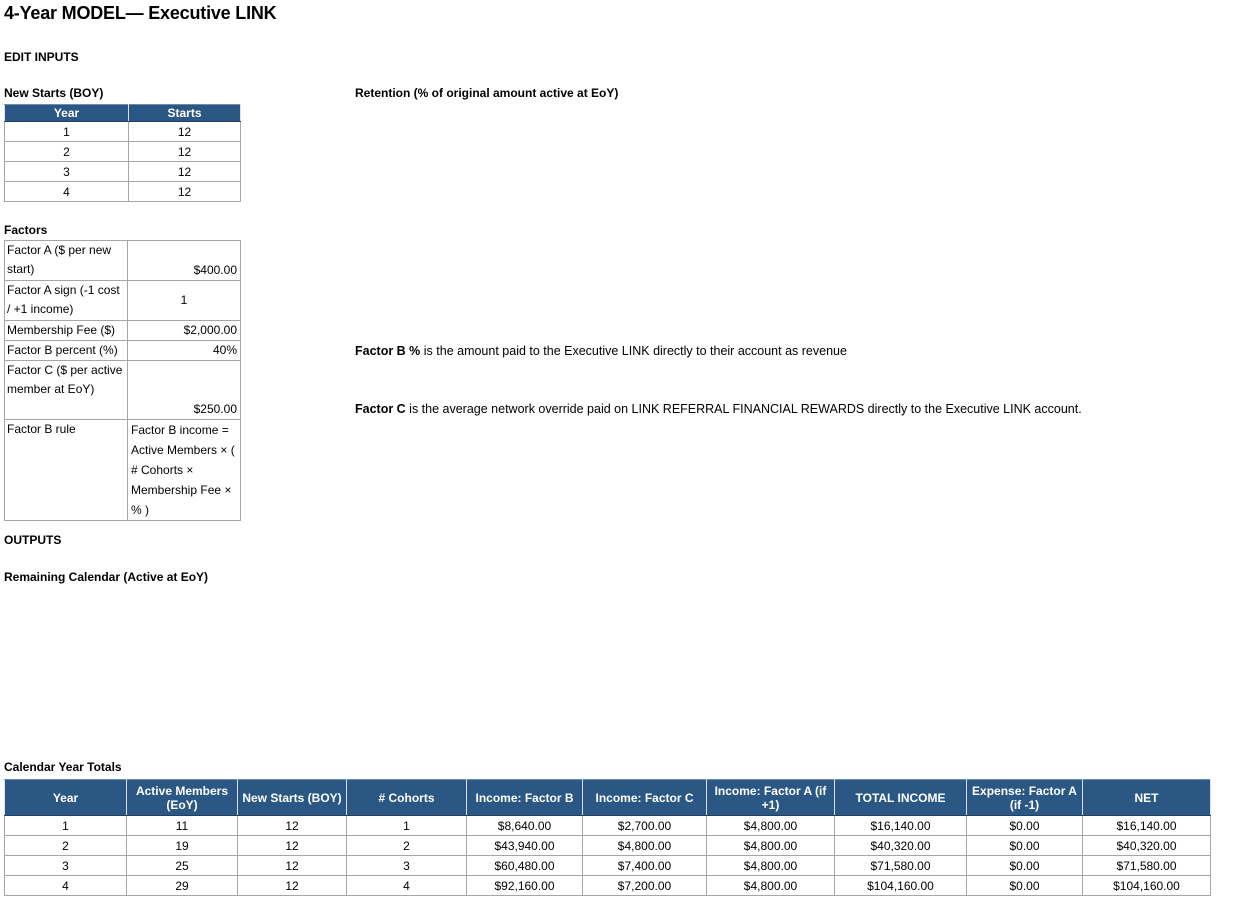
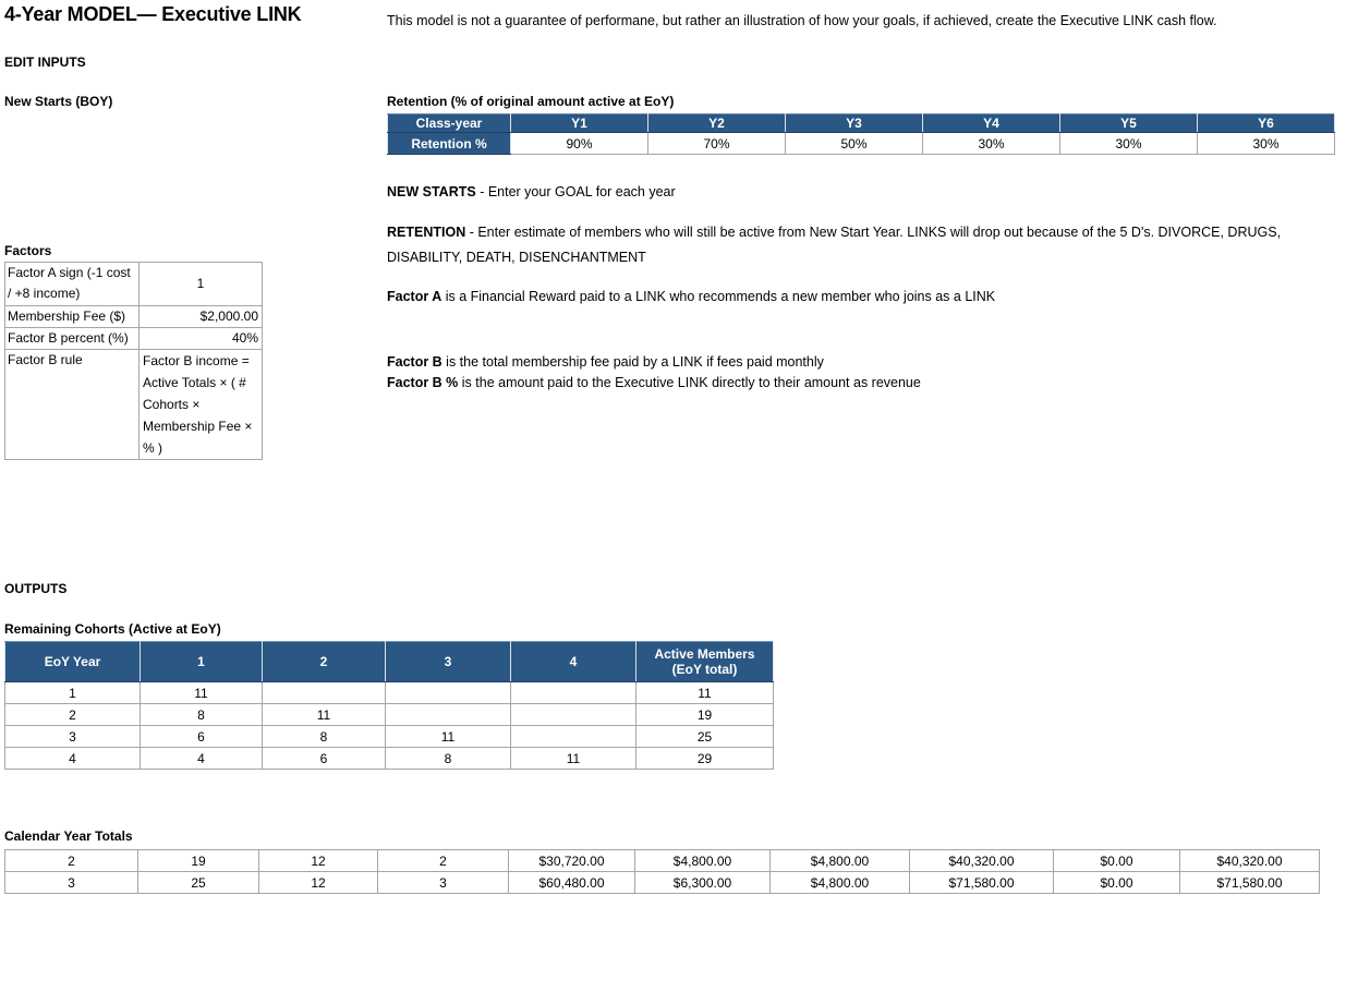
  4-Year MODEL— Executive LINK
+ This model is not a guarantee of performane, but rather an illustration of how your goals, if achieved, create the Executive LINK cash flow.
  EDIT INPUTS
  New Starts (BOY)
- Year	Starts
- 1	12
- 2	12
- 3	12
- 4	12
  Retention (% of original amount active at EoY)
+ Class-year	Y1	Y2	Y3	Y4	Y5	Y6
+ Retention %	90%	70%	50%	30%	30%	30%
+ NEW STARTS - Enter your GOAL for each year
+ RETENTION - Enter estimate of members who will still be active from New Start Year. LINKS will drop out because of the 5 D's. DIVORCE, DRUGS, DISABILITY, DEATH, DISENCHANTMENT
+ Factor A is a Financial Reward paid to a LINK who recommends a new member who joins as a LINK
+ Factor B is the total membership fee paid by a LINK if fees paid monthly
- Factor B % is the amount paid to the Executive LINK directly to their account as revenue
+ Factor B % is the amount paid to the Executive LINK directly to their amount as revenue
- Factor C is the average network override paid on LINK REFERRAL FINANCIAL REWARDS directly to the Executive LINK account.
  Factors
- Factor A ($ per new start)	$400.00
- Factor A sign (-1 cost / +1 income)	1
+ Factor A sign (-1 cost / +8 income)	1
  Membership Fee ($)	$2,000.00
  Factor B percent (%)	40%
- Factor C ($ per active member at EoY)	$250.00
- Factor B rule	Factor B income = Active Members × ( # Cohorts × Membership Fee × % )
+ Factor B rule	Factor B income = Active Totals × ( # Cohorts × Membership Fee × % )
  OUTPUTS
- Remaining Calendar (Active at EoY)
+ Remaining Cohorts (Active at EoY)
+ EoY Year	1	2	3	4	Active Members (EoY total)
+ 1	11				11
+ 2	8	11			19
+ 3	6	8	11		25
+ 4	4	6	8	11	29
  Calendar Year Totals
- Year	Active Members (EoY)	New Starts (BOY)	# Cohorts	Income: Factor B	Income: Factor C	Income: Factor A (if +1)	TOTAL INCOME	Expense: Factor A (if -1)	NET
- 1	11	12	1	$8,640.00	$2,700.00	$4,800.00	$16,140.00	$0.00	$16,140.00
- 2	19	12	2	$43,940.00	$4,800.00	$4,800.00	$40,320.00	$0.00	$40,320.00
+ 2	19	12	2	$30,720.00	$4,800.00	$4,800.00	$40,320.00	$0.00	$40,320.00
- 3	25	12	3	$60,480.00	$7,400.00	$4,800.00	$71,580.00	$0.00	$71,580.00
+ 3	25	12	3	$60,480.00	$6,300.00	$4,800.00	$71,580.00	$0.00	$71,580.00
- 4	29	12	4	$92,160.00	$7,200.00	$4,800.00	$104,160.00	$0.00	$104,160.00
